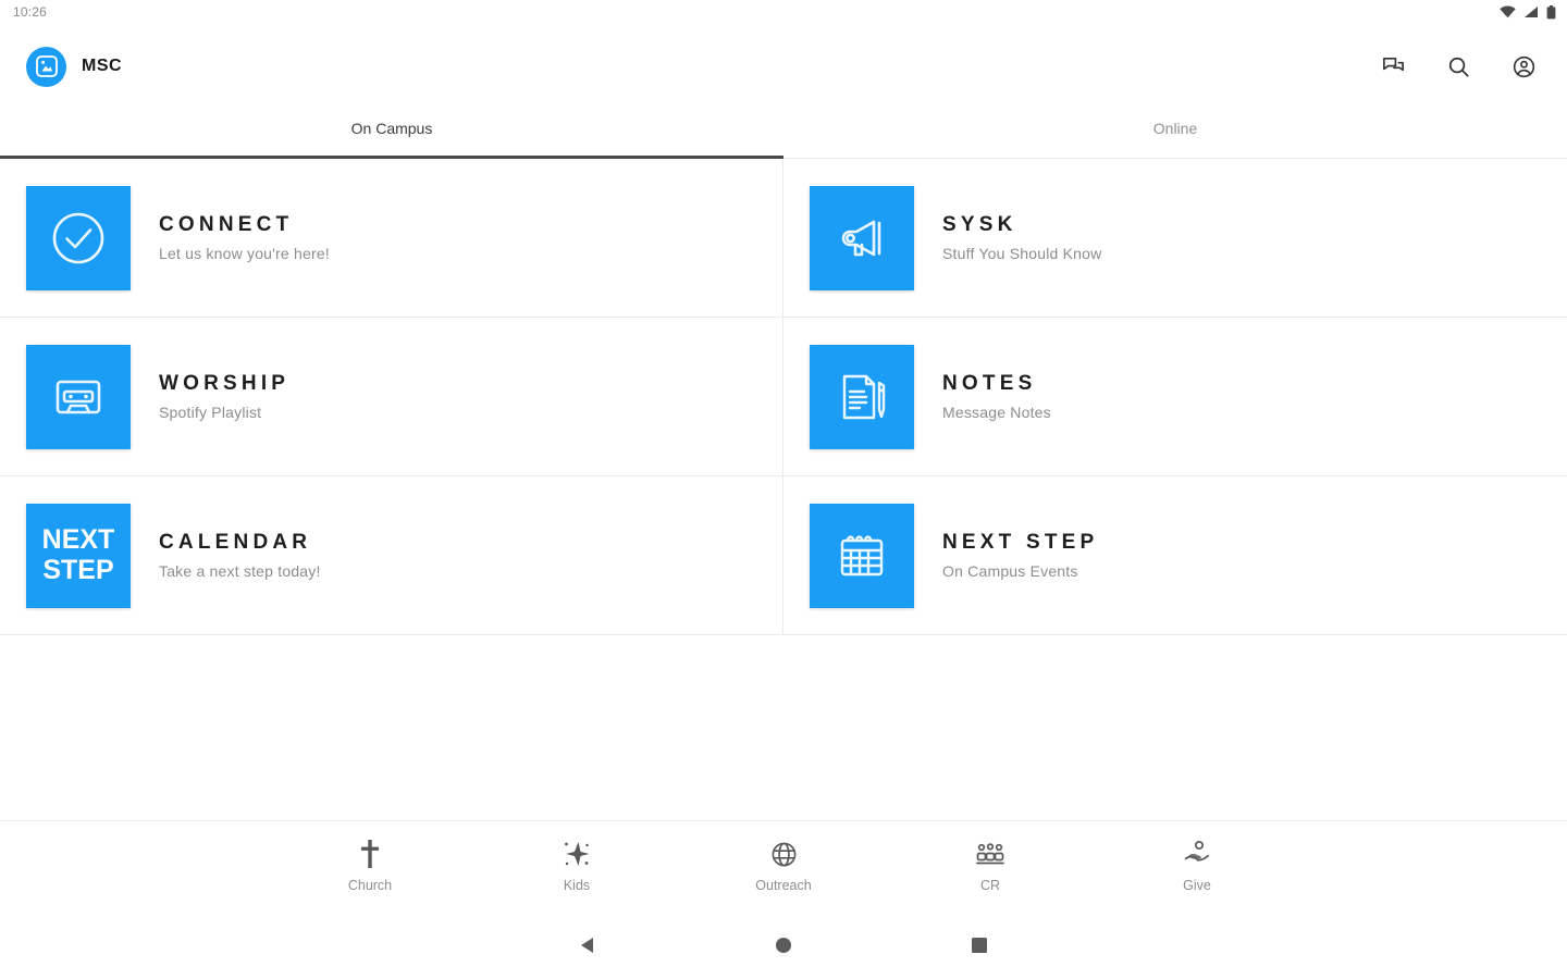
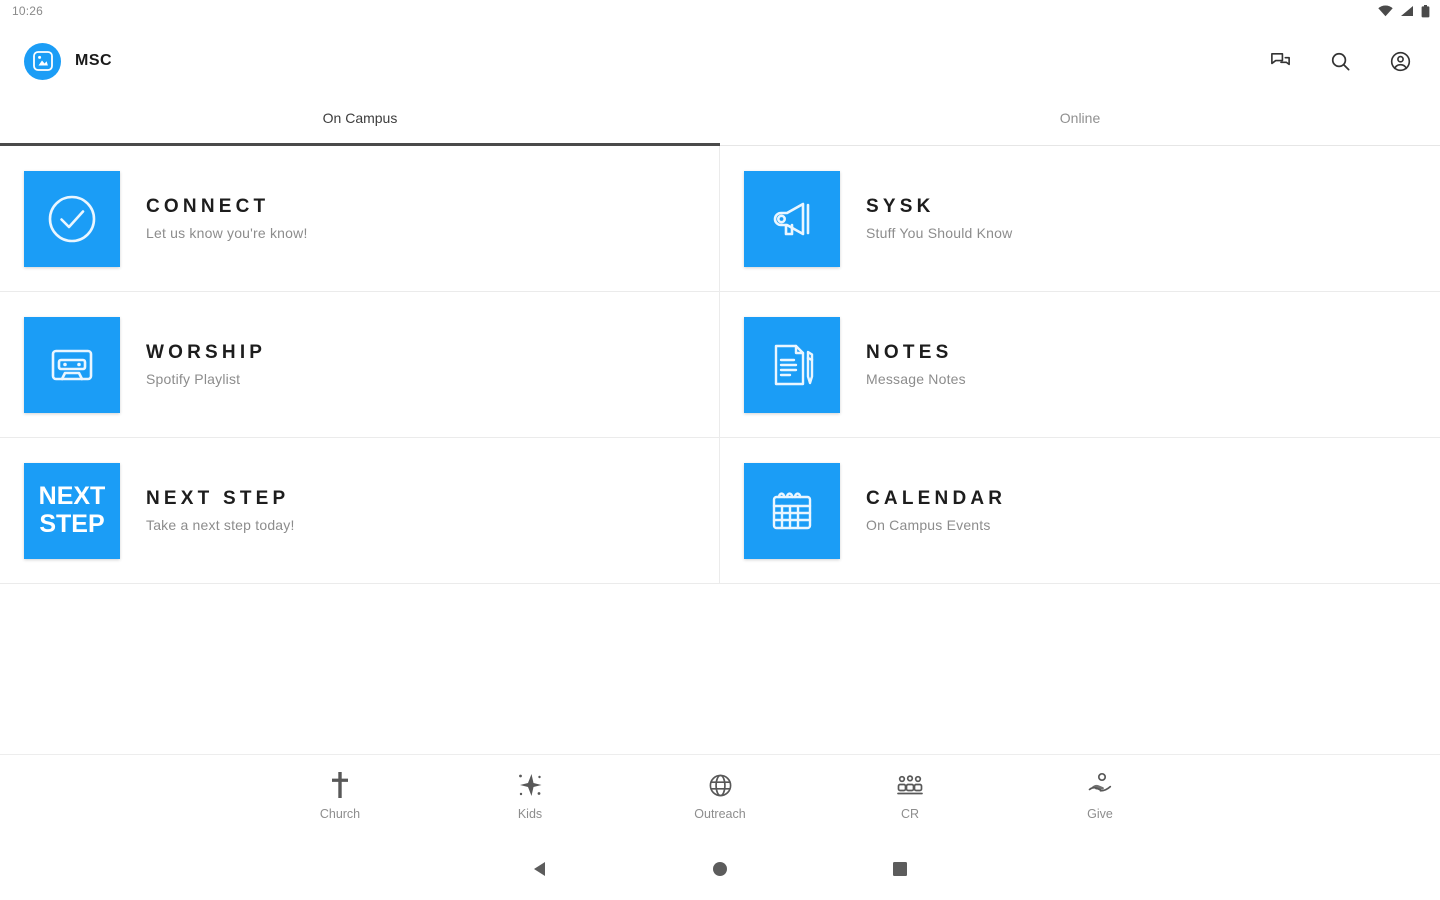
  10:26
  MSC
  On Campus
  Online
  CONNECT
- Let us know you're here!
+ Let us know you're know!
  SYSK
  Stuff You Should Know
  WORSHIP
  Spotify Playlist
  NOTES
  Message Notes
  NEXT
  STEP
- CALENDAR
+ NEXT STEP
  Take a next step today!
- NEXT STEP
+ CALENDAR
  On Campus Events
  Church
  Kids
  Outreach
  CR
  Give
